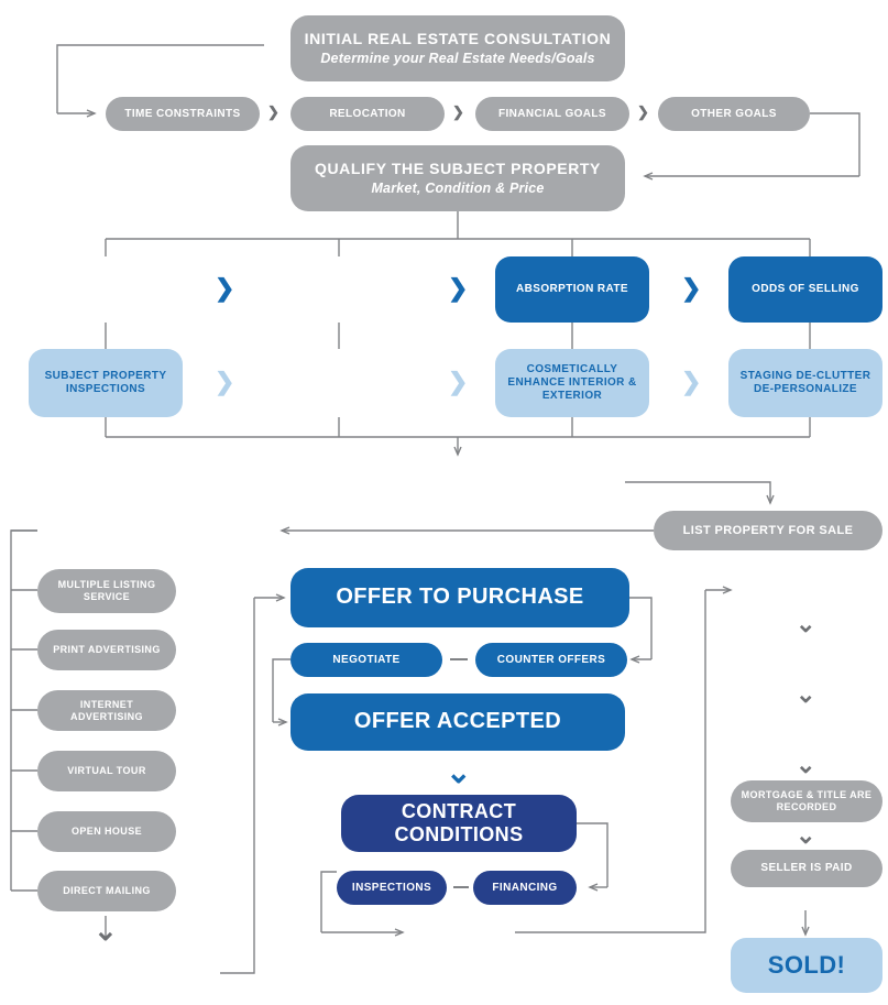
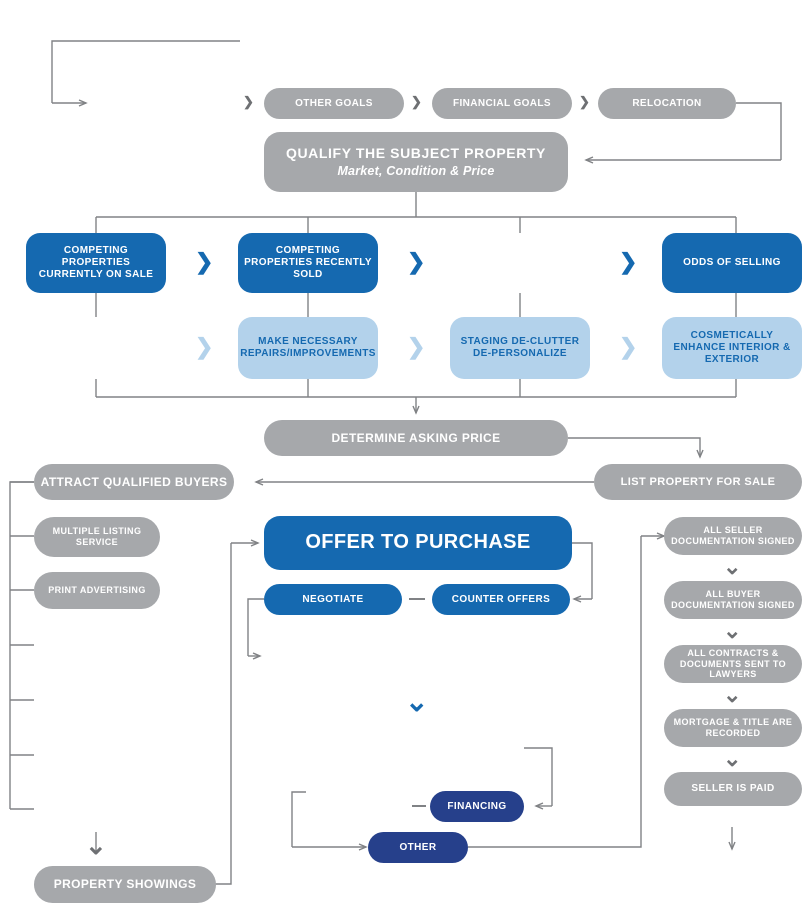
- INITIAL REAL ESTATE CONSULTATION
- Determine your Real Estate Needs/Goals
- TIME CONSTRAINTS
  ❯
- RELOCATION
+ OTHER GOALS
  ❯
  FINANCIAL GOALS
  ❯
- OTHER GOALS
+ RELOCATION
  QUALIFY THE SUBJECT PROPERTY
  Market, Condition & Price
+ COMPETING PROPERTIES CURRENTLY ON SALE
  ❯
+ COMPETING PROPERTIES RECENTLY SOLD
  ❯
- ABSORPTION RATE
  ❯
  ODDS OF SELLING
- SUBJECT PROPERTY INSPECTIONS
  ❯
+ MAKE NECESSARY REPAIRS/IMPROVEMENTS
  ❯
- COSMETICALLY ENHANCE INTERIOR & EXTERIOR
+ STAGING DE-CLUTTER DE-PERSONALIZE
  ❯
- STAGING DE-CLUTTER DE-PERSONALIZE
+ COSMETICALLY ENHANCE INTERIOR & EXTERIOR
+ DETERMINE ASKING PRICE
  LIST PROPERTY FOR SALE
+ ATTRACT QUALIFIED BUYERS
  MULTIPLE LISTING SERVICE
  PRINT ADVERTISING
- INTERNET ADVERTISING
- VIRTUAL TOUR
- OPEN HOUSE
- DIRECT MAILING
  ⌄
+ PROPERTY SHOWINGS
  OFFER TO PURCHASE
  NEGOTIATE
  COUNTER OFFERS
- OFFER ACCEPTED
  ⌄
- CONTRACT CONDITIONS
- INSPECTIONS
  FINANCING
+ OTHER
+ ALL SELLER DOCUMENTATION SIGNED
  ⌄
+ ALL BUYER DOCUMENTATION SIGNED
  ⌄
+ ALL CONTRACTS & DOCUMENTS SENT TO LAWYERS
  ⌄
  MORTGAGE & TITLE ARE RECORDED
  ⌄
  SELLER IS PAID
- SOLD!
